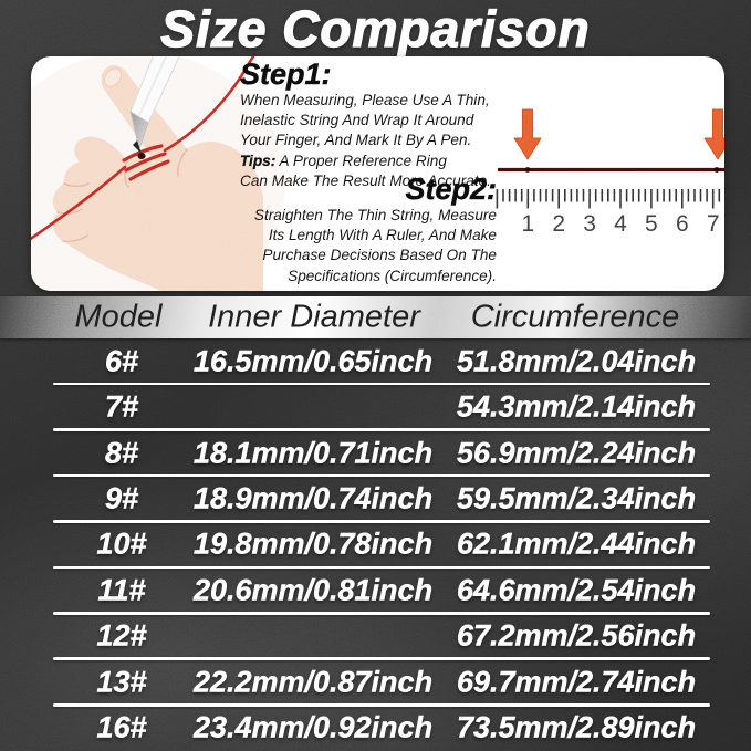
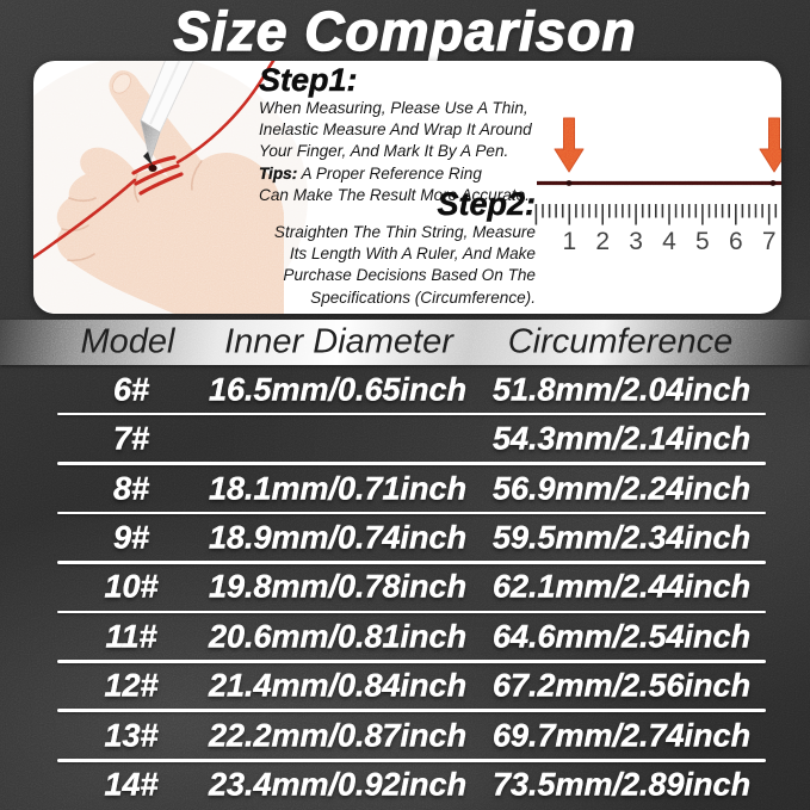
  Size Comparison
  1
  2
  3
  4
  5
  6
  7
  Step1:
  When Measuring, Please Use A Thin,
- Inelastic String And Wrap It Around
+ Inelastic Measure And Wrap It Around
  Your Finger, And Mark It By A Pen.
  Tips: A Proper Reference Ring
  Can Make The Result More Accurate.
  Step2:
  Straighten The Thin String, Measure
  Its Length With A Ruler, And Make
  Purchase Decisions Based On The
  Specifications (Circumference).
  Model
  Inner Diameter
  Circumference
  6#
  16.5mm/0.65inch
  51.8mm/2.04inch
  7#
  54.3mm/2.14inch
  8#
  18.1mm/0.71inch
  56.9mm/2.24inch
  9#
  18.9mm/0.74inch
  59.5mm/2.34inch
  10#
  19.8mm/0.78inch
  62.1mm/2.44inch
  11#
  20.6mm/0.81inch
  64.6mm/2.54inch
  12#
+ 21.4mm/0.84inch
  67.2mm/2.56inch
  13#
  22.2mm/0.87inch
  69.7mm/2.74inch
- 16#
+ 14#
  23.4mm/0.92inch
  73.5mm/2.89inch
